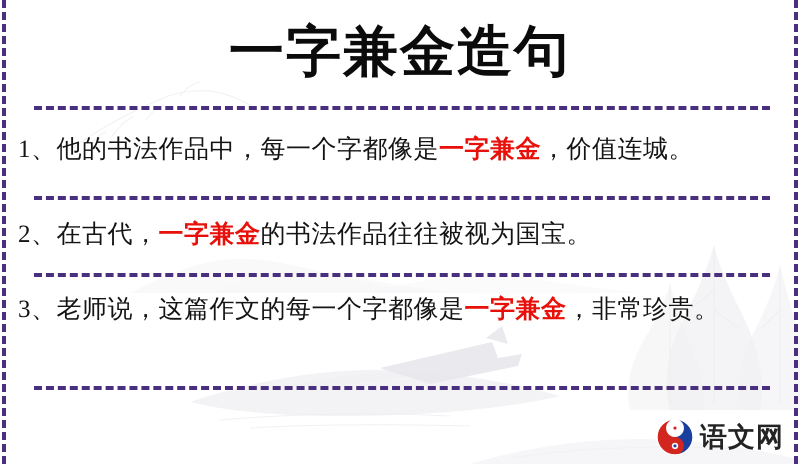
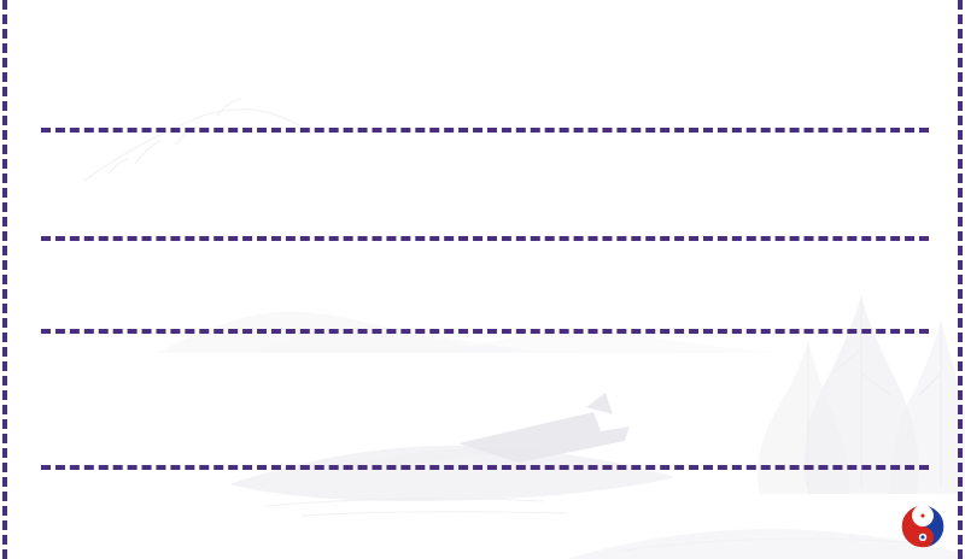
- 一字兼金造句
- 1、他的书法作品中，每一个字都像是一字兼金，价值连城。
- 2、在古代，一字兼金的书法作品往往被视为国宝。
- 3、老师说，这篇作文的每一个字都像是一字兼金，非常珍贵。
- 语文网
